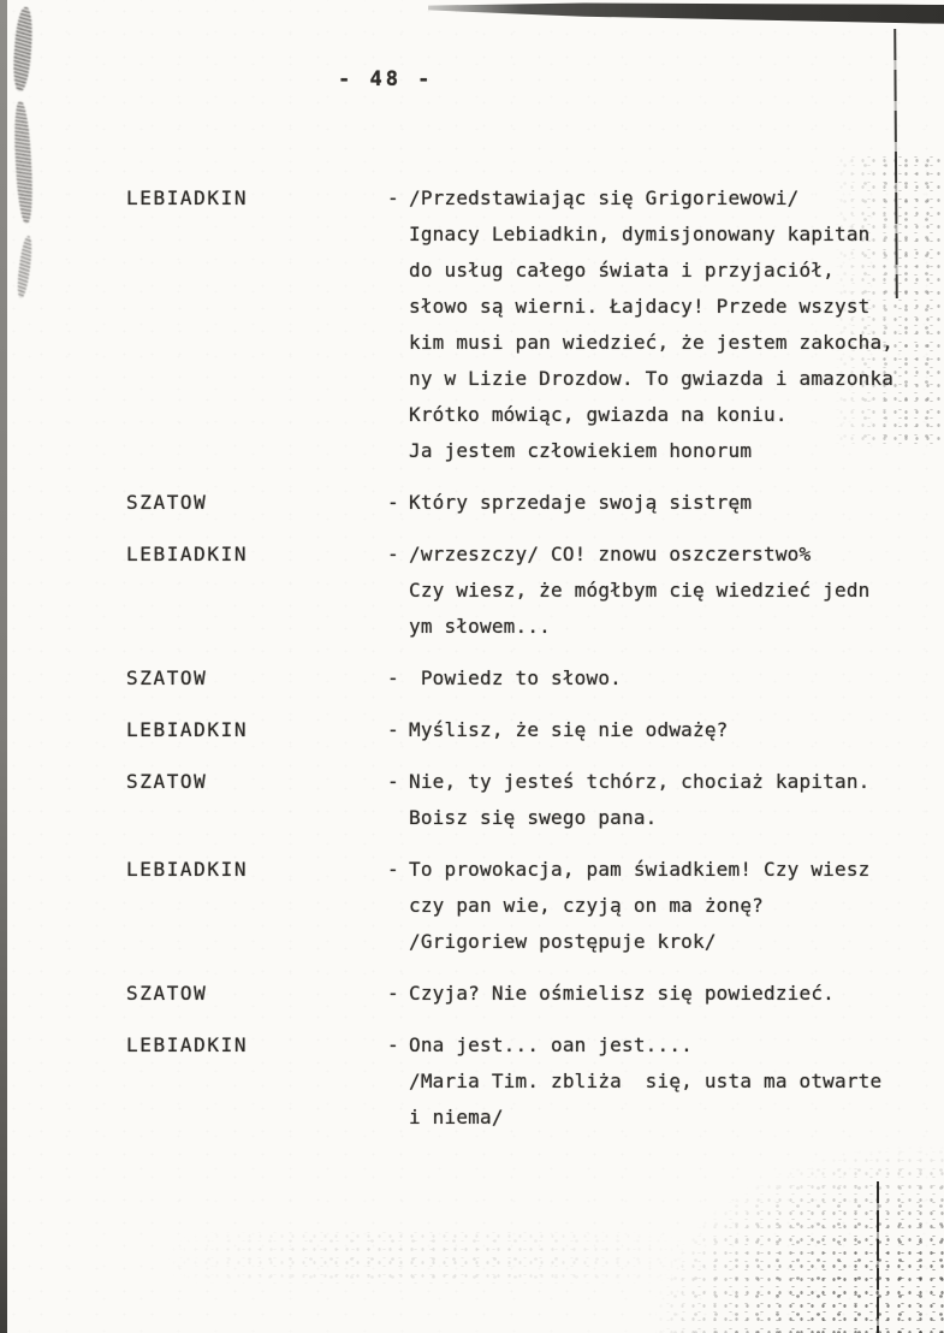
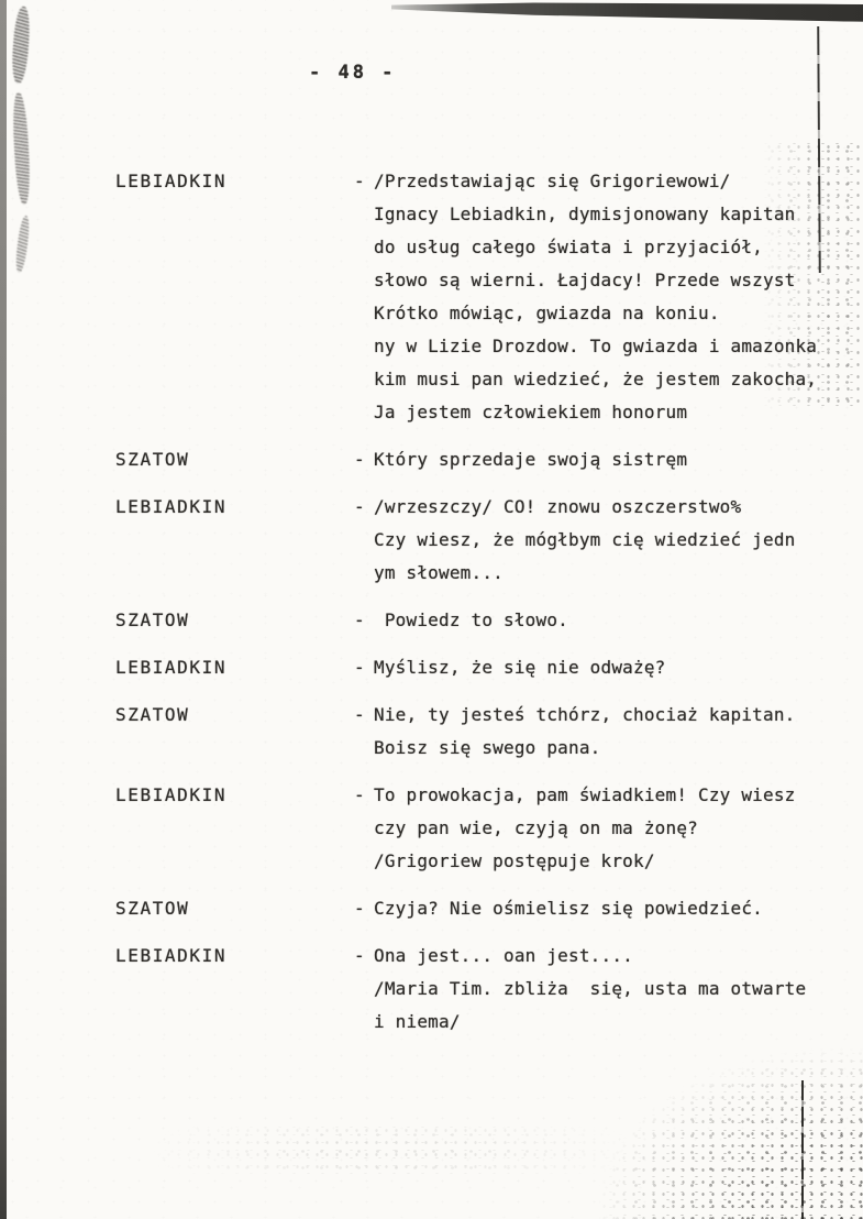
  - 48 -
  LEBIADKIN
  -
  /Przedstawiając się Grigoriewowi/
  Ignacy Lebiadkin, dymisjonowany kapitan
  do usług całego świata i przyjaciół,
  słowo są wierni. Łajdacy! Przede wszyst
- kim musi pan wiedzieć, że jestem zakocha,
+ Krótko mówiąc, gwiazda na koniu.
  ny w Lizie Drozdow. To gwiazda i amazonka
- Krótko mówiąc, gwiazda na koniu.
+ kim musi pan wiedzieć, że jestem zakocha,
  Ja jestem człowiekiem honorum
  SZATOW
  -
  Który sprzedaje swoją sistręm
  LEBIADKIN
  -
  /wrzeszczy/ CO! znowu oszczerstwo%
  Czy wiesz, że mógłbym cię wiedzieć jedn
  ym słowem...
  SZATOW
  -
  Powiedz to słowo.
  LEBIADKIN
  -
  Myślisz, że się nie odważę?
  SZATOW
  -
  Nie, ty jesteś tchórz, chociaż kapitan.
  Boisz się swego pana.
  LEBIADKIN
  -
  To prowokacja, pam świadkiem! Czy wiesz
  czy pan wie, czyją on ma żonę?
  /Grigoriew postępuje krok/
  SZATOW
  -
  Czyja? Nie ośmielisz się powiedzieć.
  LEBIADKIN
  -
  Ona jest... oan jest....
  /Maria Tim. zbliża się, usta ma otwarte
  i niema/
